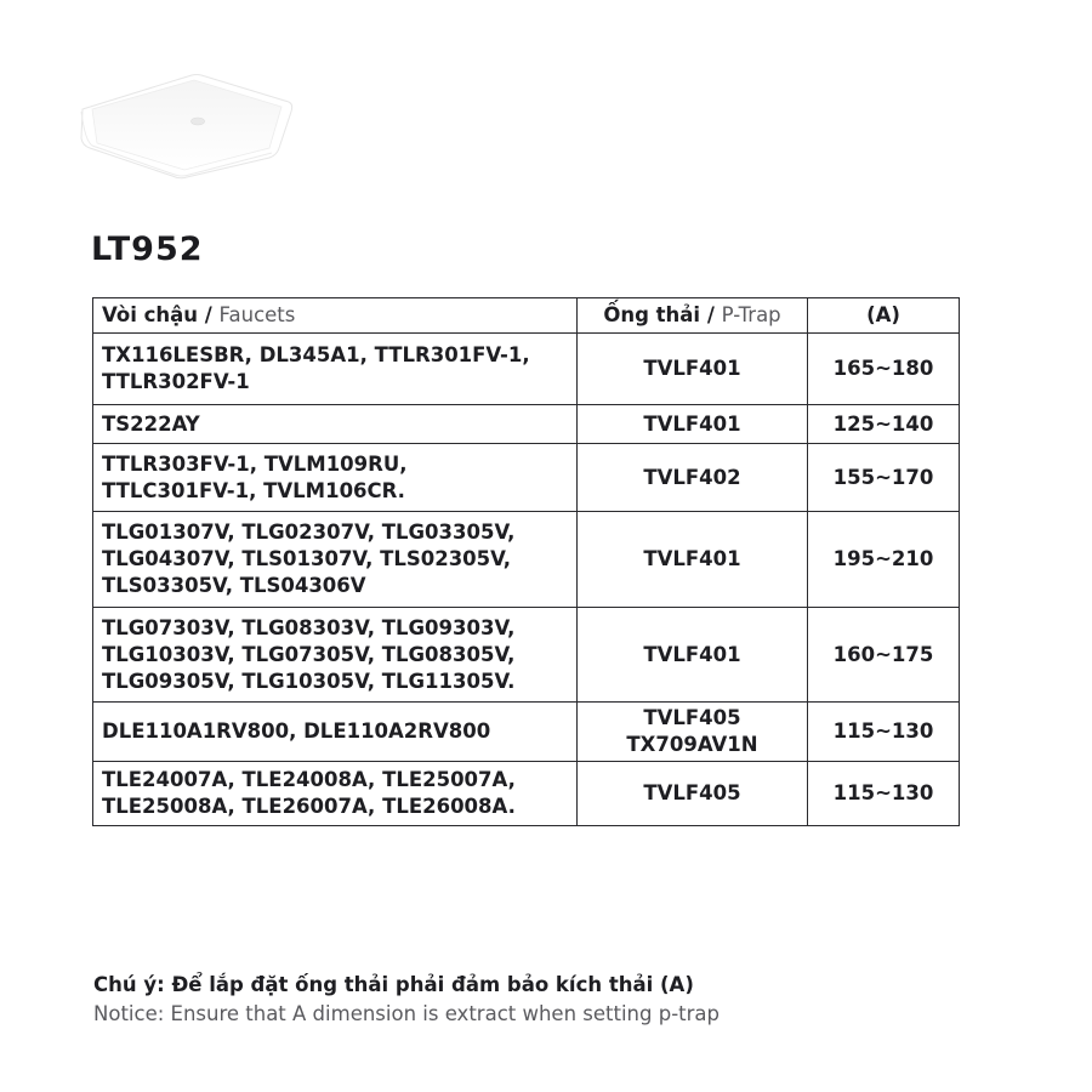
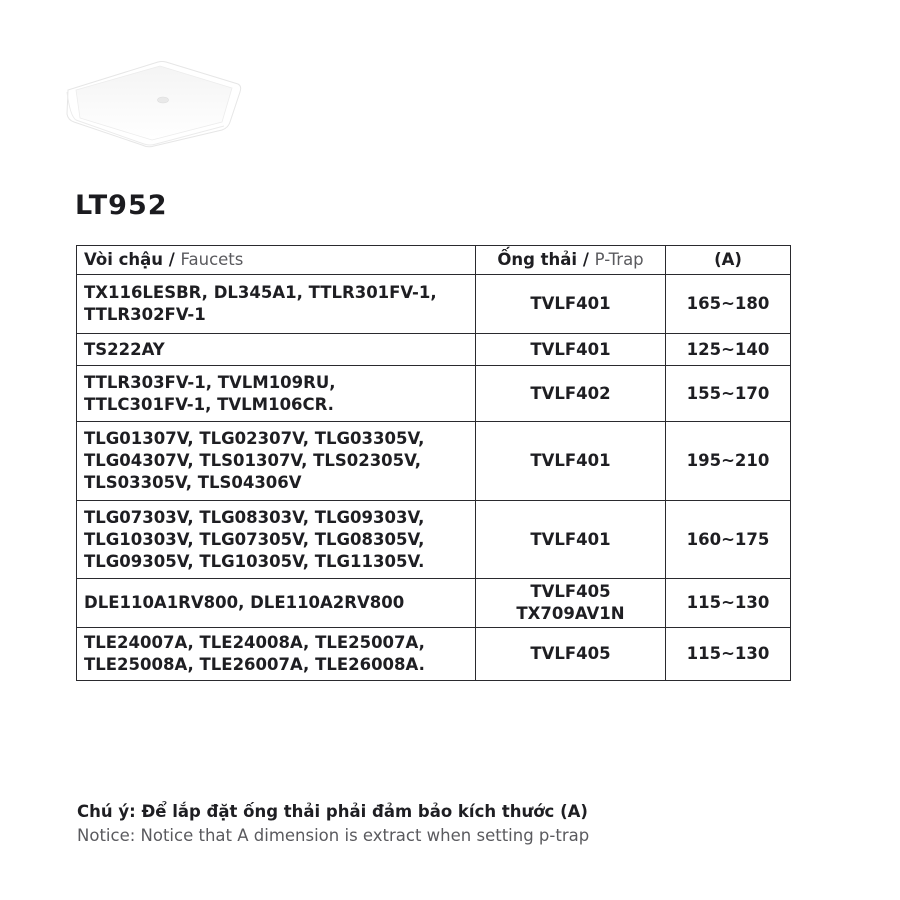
  LT952
  Vòi chậu / Faucets	Ống thải / P-Trap	(A)
  TX116LESBR, DL345A1, TTLR301FV-1,TTLR302FV-1	TVLF401	165~180
  TS222AY	TVLF401	125~140
  TTLR303FV-1, TVLM109RU,TTLC301FV-1, TVLM106CR.	TVLF402	155~170
  TLG01307V, TLG02307V, TLG03305V,TLG04307V, TLS01307V, TLS02305V,TLS03305V, TLS04306V	TVLF401	195~210
  TLG07303V, TLG08303V, TLG09303V,TLG10303V, TLG07305V, TLG08305V,TLG09305V, TLG10305V, TLG11305V.	TVLF401	160~175
  DLE110A1RV800, DLE110A2RV800	TVLF405TX709AV1N	115~130
  TLE24007A, TLE24008A, TLE25007A,TLE25008A, TLE26007A, TLE26008A.	TVLF405	115~130
- Chú ý: Để lắp đặt ống thải phải đảm bảo kích thải (A)
+ Chú ý: Để lắp đặt ống thải phải đảm bảo kích thước (A)
- Notice: Ensure that A dimension is extract when setting p-trap
+ Notice: Notice that A dimension is extract when setting p-trap
